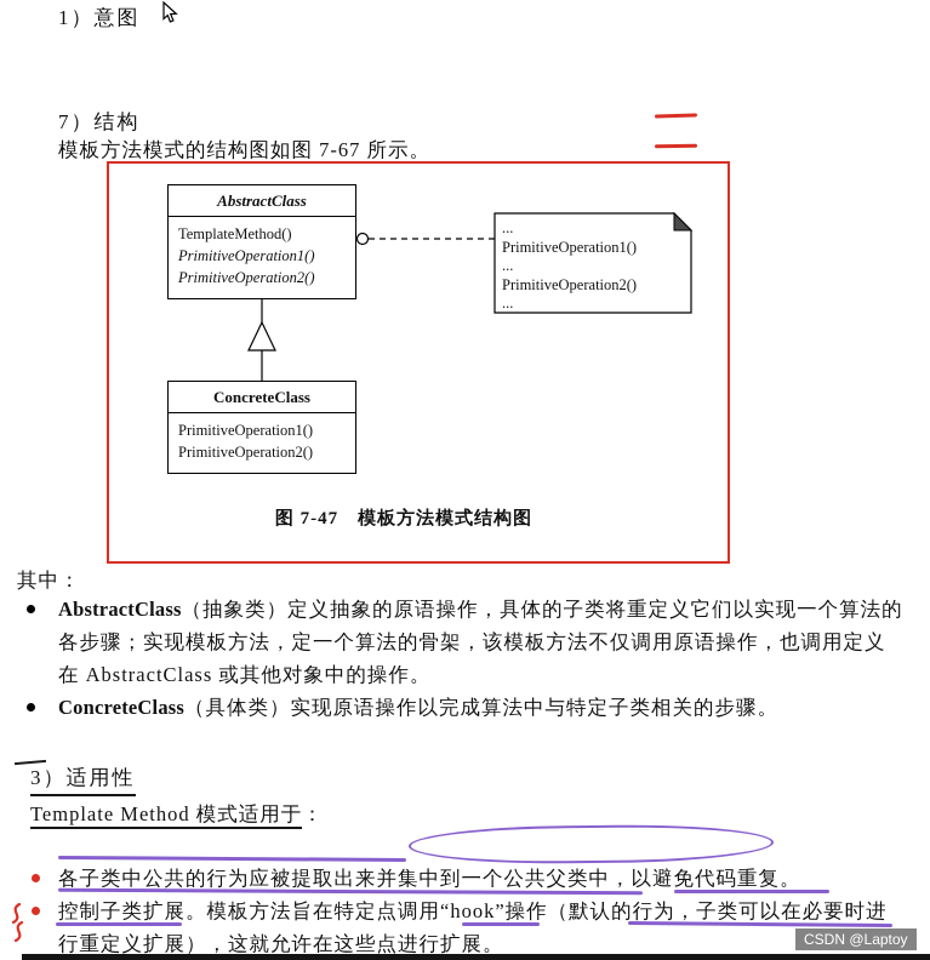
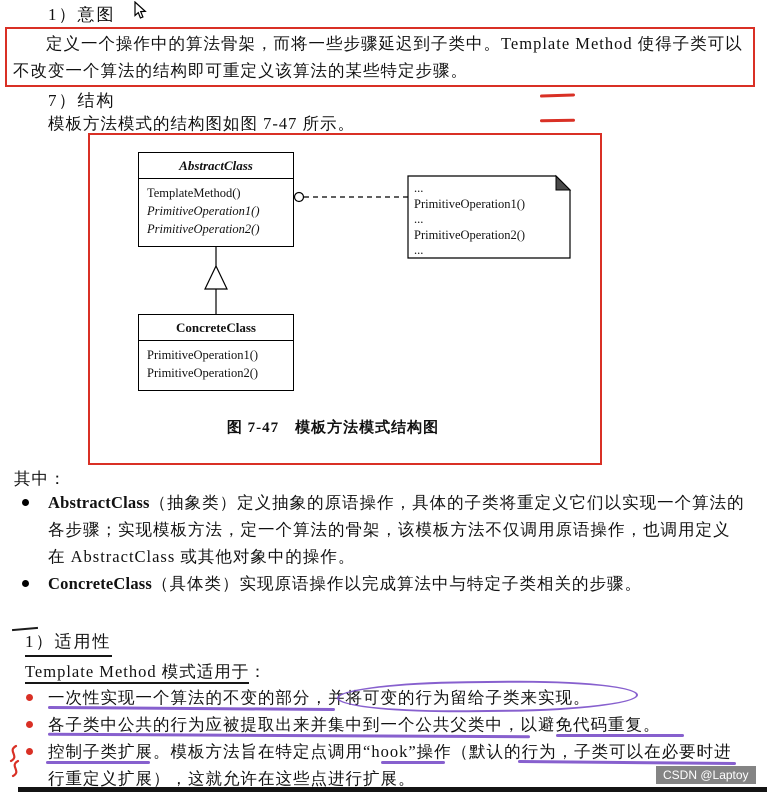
  1）意图
+ 定义一个操作中的算法骨架，而将一些步骤延迟到子类中。Template Method 使得子类可以不改变一个算法的结构即可重定义该算法的某些特定步骤。
  7）结构
- 模板方法模式的结构图如图 7-67 所示。
+ 模板方法模式的结构图如图 7-47 所示。
  AbstractClass
  TemplateMethod()
  PrimitiveOperation1()
  PrimitiveOperation2()
  ...
  PrimitiveOperation1()
  ...
  PrimitiveOperation2()
  ...
  ConcreteClass
  PrimitiveOperation1()
  PrimitiveOperation2()
  图 7-47 模板方法模式结构图
  其中：
  AbstractClass（抽象类）定义抽象的原语操作，具体的子类将重定义它们以实现一个算法的各步骤；实现模板方法，定一个算法的骨架，该模板方法不仅调用原语操作，也调用定义在 AbstractClass 或其他对象中的操作。
  ConcreteClass（具体类）实现原语操作以完成算法中与特定子类相关的步骤。
- 3）适用性
+ 1）适用性
  Template Method 模式适用于：
+ 一次性实现一个算法的不变的部分，并将可变的行为留给子类来实现。
  各子类中公共的行为应被提取出来并集中到一个公共父类中，以避免代码重复。
  控制子类扩展。模板方法旨在特定点调用“hook”操作（默认的行为，子类可以在必要时进行重定义扩展），这就允许在这些点进行扩展。
  CSDN @Laptoy
